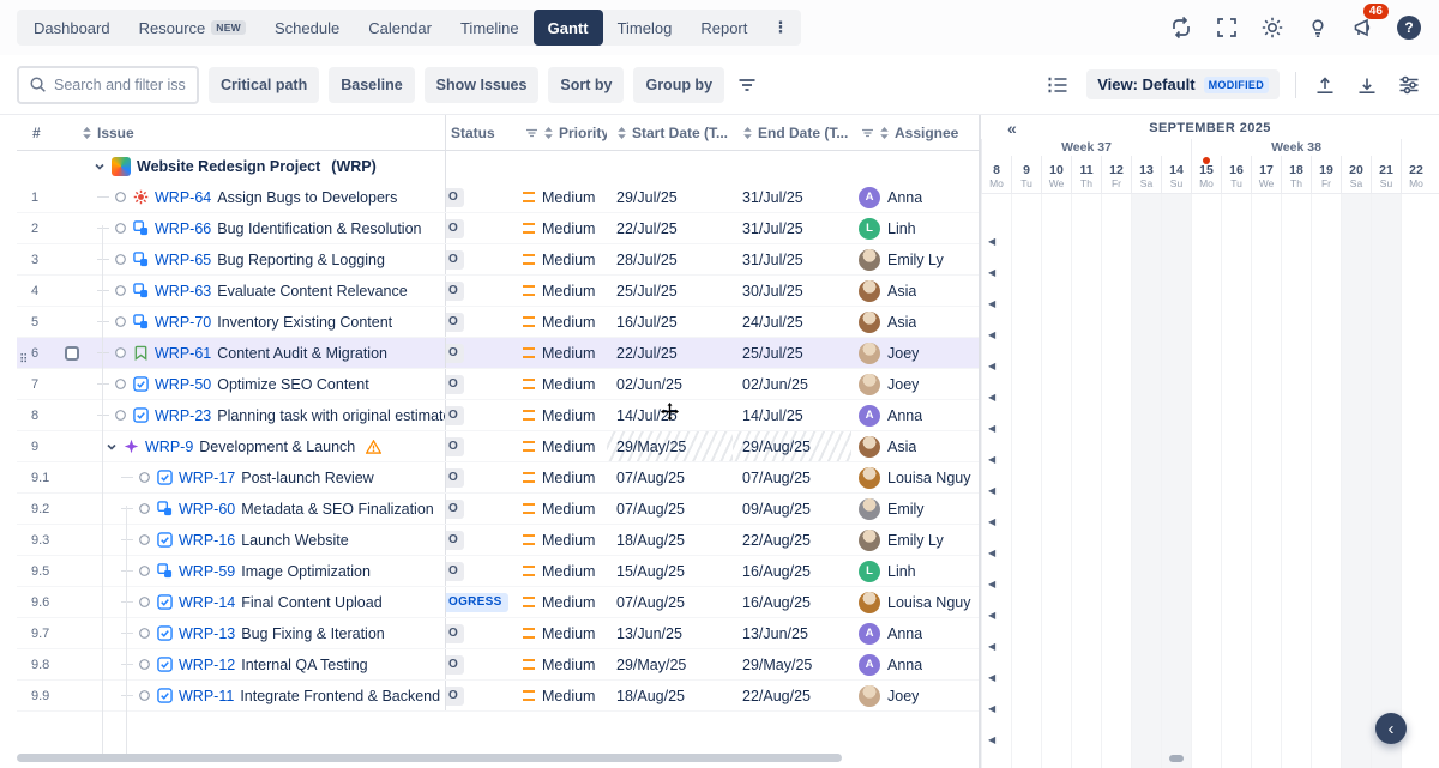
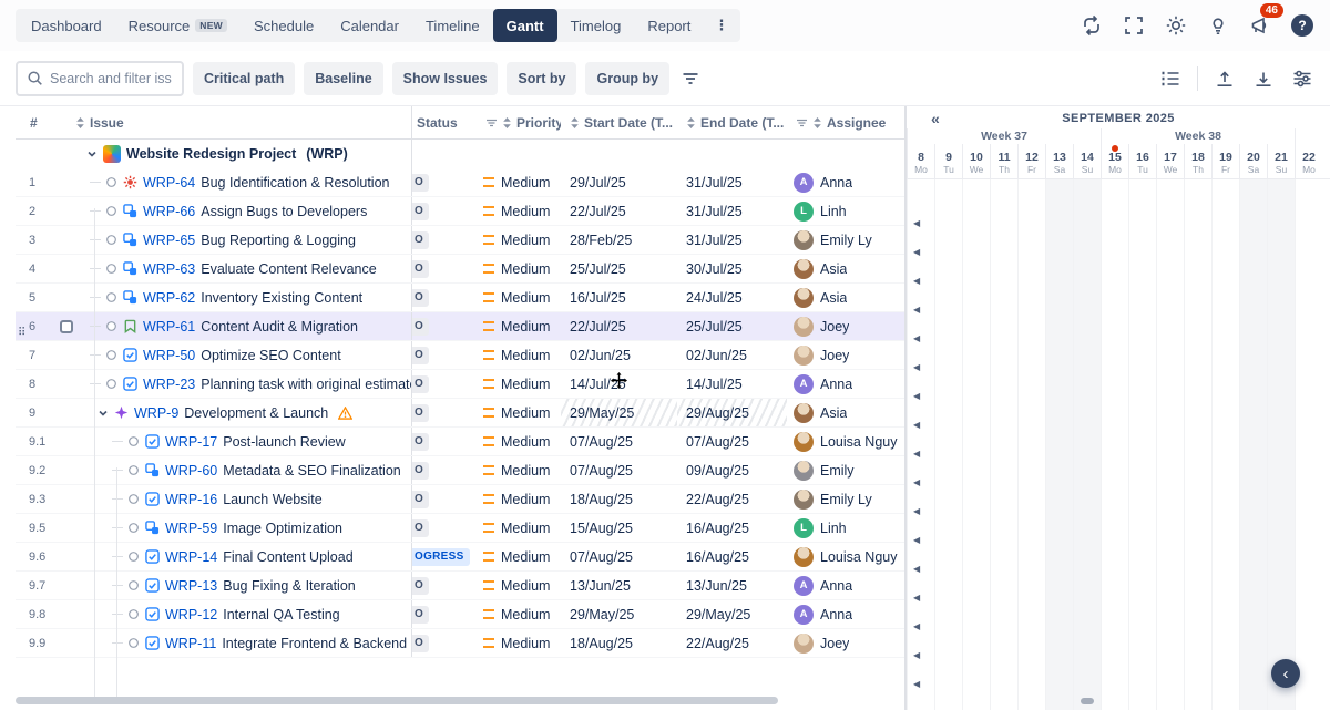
  Dashboard
  Resource
  NEW
  Schedule
  Calendar
  Timeline
  Gantt
  Timelog
  Report
  ⋮
  46
  ?
  Search and filter iss
  Critical path
  Baseline
  Show Issues
  Sort by
  Group by
- View: Default
- MODIFIED
  #
  Issue
  Status
  Priority
  Start Date (T...
  End Date (T...
  Assignee
  Website Redesign Project
  (WRP)
  1
  WRP-64
- Assign Bugs to Developers
+ Bug Identification & Resolution
  O
  Medium
  29/Jul/25
  31/Jul/25
  A
  Anna
  2
  WRP-66
- Bug Identification & Resolution
+ Assign Bugs to Developers
  O
  Medium
  22/Jul/25
  31/Jul/25
  L
  Linh
  3
  WRP-65
  Bug Reporting & Logging
  O
  Medium
- 28/Jul/25
+ 28/Feb/25
  31/Jul/25
  Emily Ly
  4
  WRP-63
  Evaluate Content Relevance
  O
  Medium
  25/Jul/25
  30/Jul/25
  Asia
  5
- WRP-70
+ WRP-62
  Inventory Existing Content
  O
  Medium
  16/Jul/25
  24/Jul/25
  Asia
  ⠿
  6
  WRP-61
  Content Audit & Migration
  O
  Medium
  22/Jul/25
  25/Jul/25
  Joey
  7
  WRP-50
  Optimize SEO Content
  O
  Medium
  02/Jun/25
  02/Jun/25
  Joey
  8
  WRP-23
  Planning task with original estimat
  O
  Medium
  14/Jul/25
  14/Jul/25
  A
  Anna
  9
  WRP-9
  Development & Launch
  O
  Medium
  29/May/25
  29/Aug/25
  Asia
  9.1
  WRP-17
  Post-launch Review
  O
  Medium
  07/Aug/25
  07/Aug/25
  Louisa Nguy
  9.2
  WRP-60
  Metadata & SEO Finalization
  O
  Medium
  07/Aug/25
  09/Aug/25
  Emily
  9.3
  WRP-16
  Launch Website
  O
  Medium
  18/Aug/25
  22/Aug/25
  Emily Ly
  9.5
  WRP-59
  Image Optimization
  O
  Medium
  15/Aug/25
  16/Aug/25
  L
  Linh
  9.6
  WRP-14
  Final Content Upload
  OGRESS
  Medium
  07/Aug/25
  16/Aug/25
  Louisa Nguy
  9.7
  WRP-13
  Bug Fixing & Iteration
  O
  Medium
  13/Jun/25
  13/Jun/25
  A
  Anna
  9.8
  WRP-12
  Internal QA Testing
  O
  Medium
  29/May/25
  29/May/25
  A
  Anna
  9.9
  WRP-11
  Integrate Frontend & Backend
  O
  Medium
  18/Aug/25
  22/Aug/25
  Joey
  «
  SEPTEMBER 2025
  Week 37
  Week 38
  8
  Mo
  9
  Tu
  10
  We
  11
  Th
  12
  Fr
  13
  Sa
  14
  Su
  15
  Mo
  16
  Tu
  17
  We
  18
  Th
  19
  Fr
  20
  Sa
  21
  Su
  22
  Mo
  ◀
  ◀
  ◀
  ◀
  ◀
  ◀
  ◀
  ◀
  ◀
  ◀
  ◀
  ◀
  ◀
  ◀
  ◀
  ◀
  ◀
  ‹
